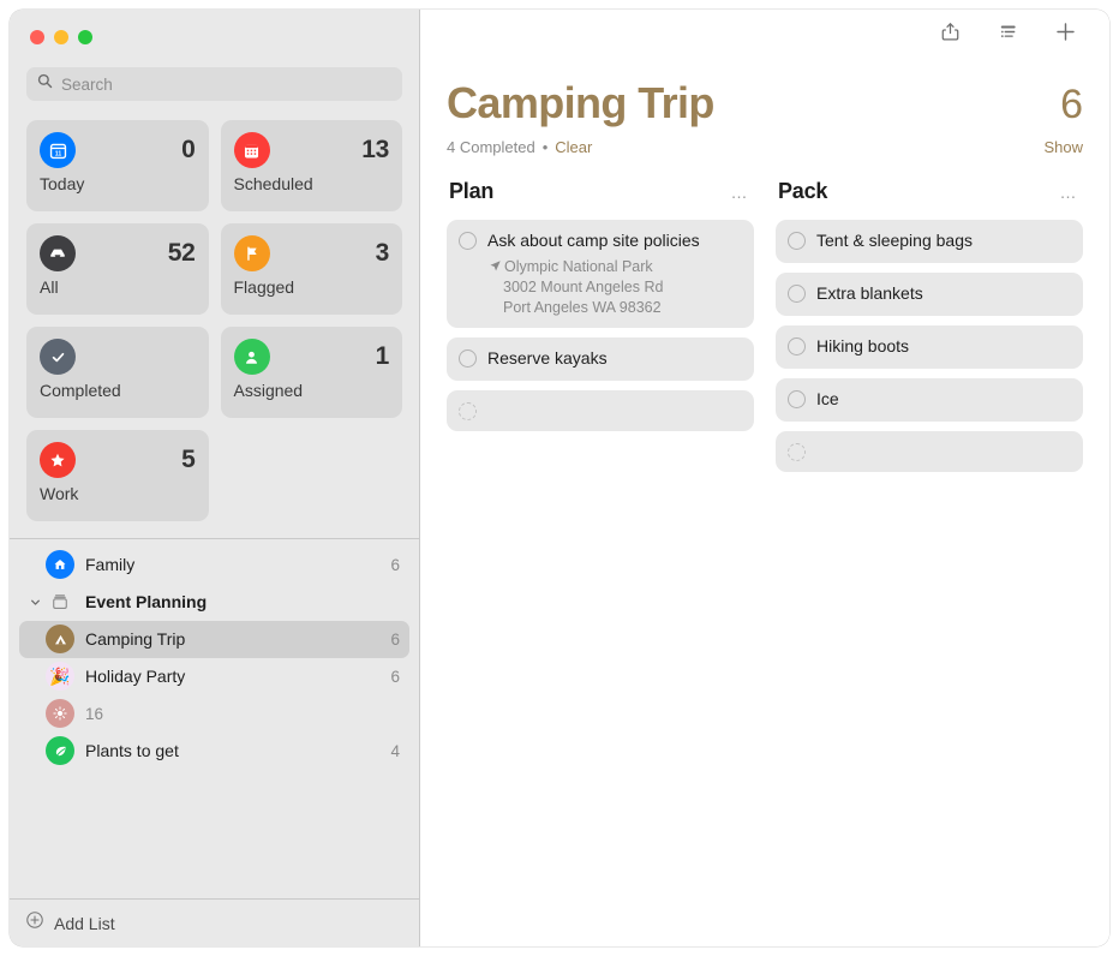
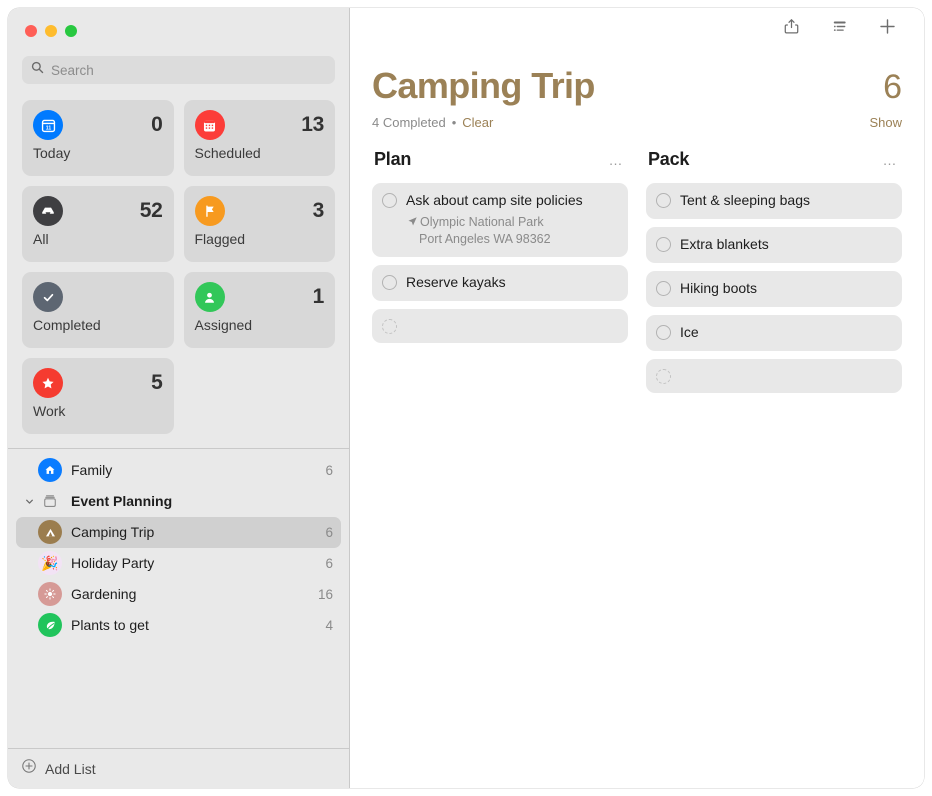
  Search
  0
  Today
  13
  Scheduled
  52
  All
  3
  Flagged
  Completed
  1
  Assigned
  5
  Work
  Family
  6
  Event Planning
  Camping Trip
  6
  🎉
  Holiday Party
  6
+ Gardening
  16
  Plants to get
  4
  Add List
  Camping Trip
  6
  4 Completed
  •
  Clear
  Show
  Plan
  …
  Ask about camp site policies
  Olympic National Park
- 3002 Mount Angeles Rd
  Port Angeles WA 98362
  Reserve kayaks
  Pack
  …
  Tent & sleeping bags
  Extra blankets
  Hiking boots
  Ice
